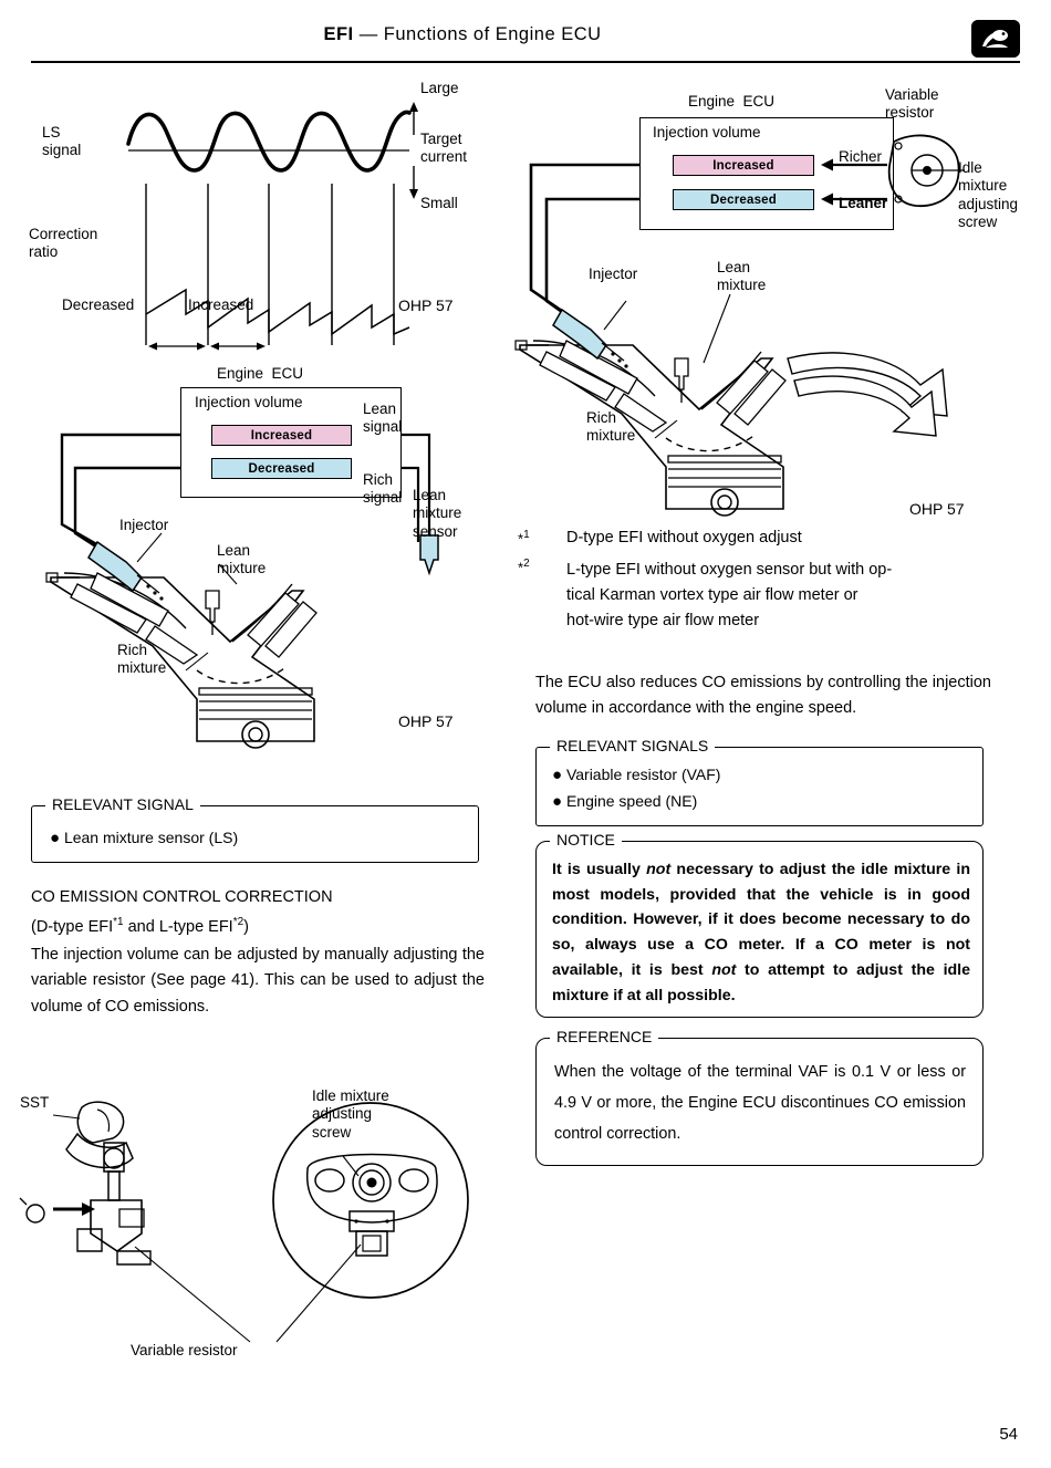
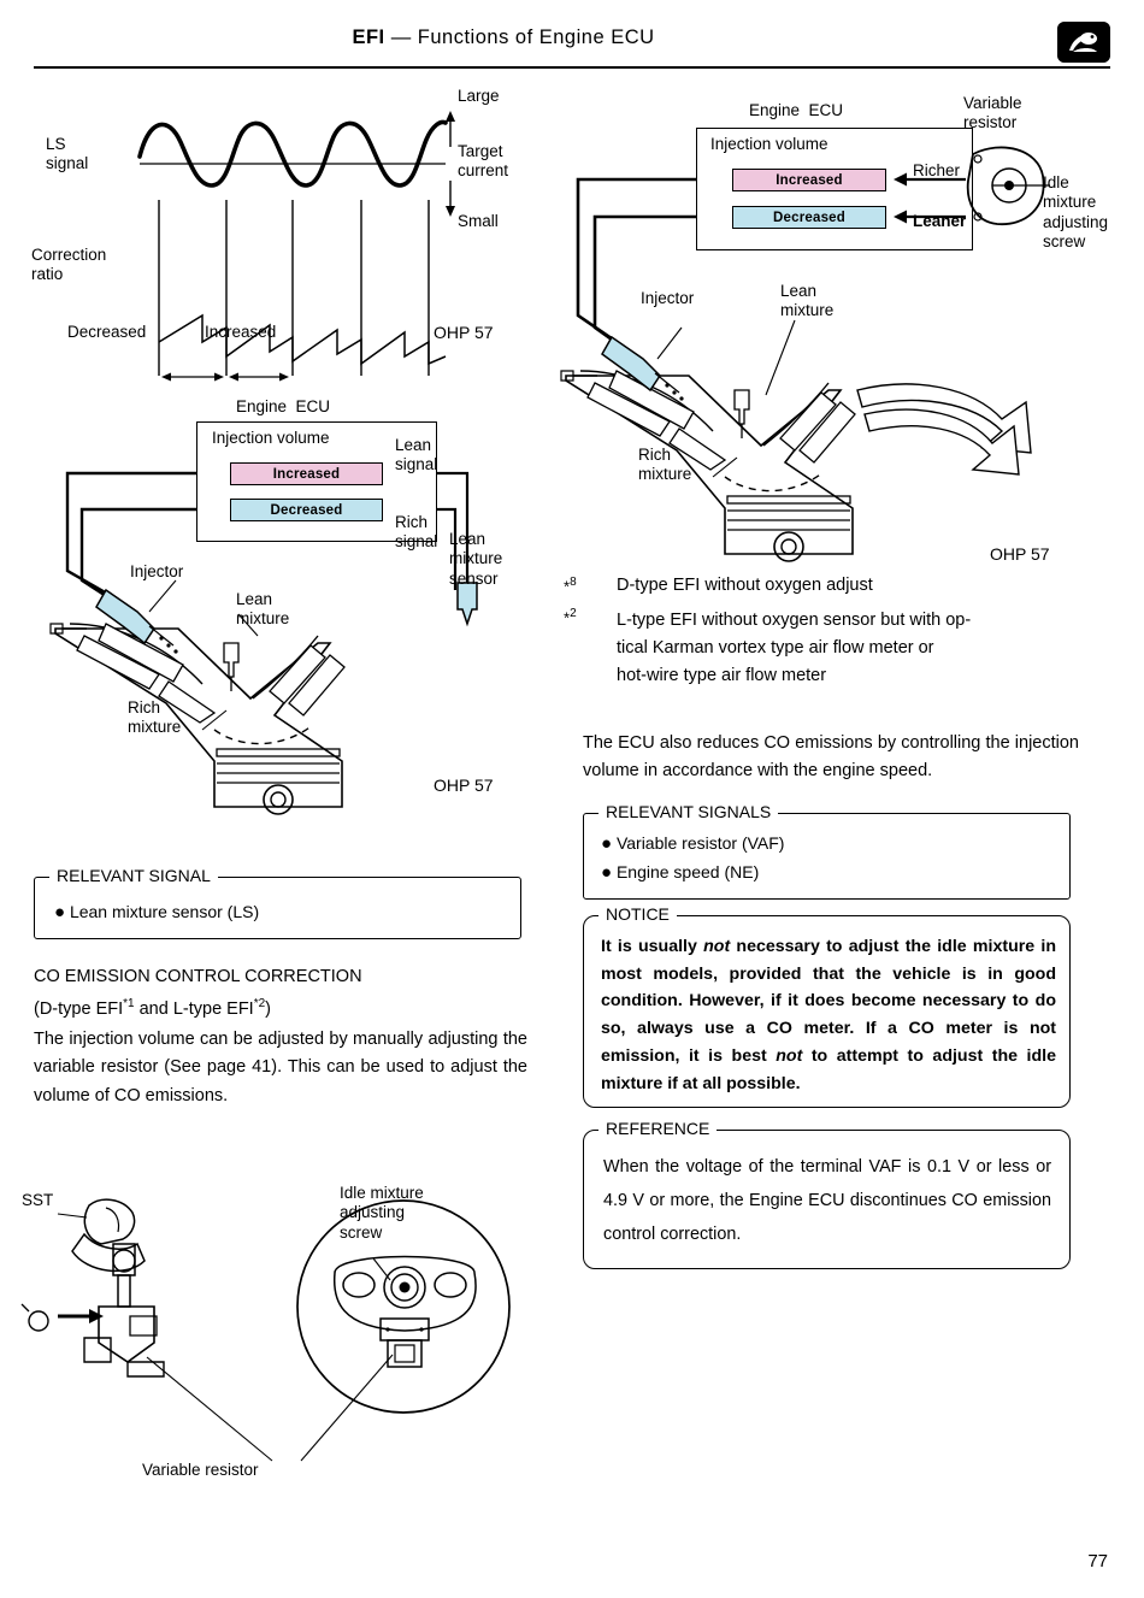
  EFI — Functions of Engine ECU
  LS
  signal
  Large
  Target
  current
  Small
  Correction
  ratio
  Decreased
  Increased
  OHP 57
  Engine ECU
  Injection volume
  Increased
  Decreased
  Lean
  signal
  Rich
  signal
  Lean
  mixture
  sensor
  Injector
  Lean
  mixture
  Rich
  mixture
  OHP 57
  RELEVANT SIGNAL
  ● Lean mixture sensor (LS)
  CO EMISSION CONTROL CORRECTION
  (D-type EFI*1 and L-type EFI*2)
  The injection volume can be adjusted by manually adjusting the variable resistor (See page 41). This can be used to adjust the volume of CO emissions.
  SST
  Idle mixture
  adjusting
  screw
  Variable resistor
  Engine ECU
  Injection volume
  Increased
  Decreased
  Variable
  resistor
  Richer
  Leaner
  Idle
  mixture
  adjusting
  screw
  Injector
  Lean
  mixture
  Rich
  mixture
  OHP 57
- *1
+ *8
  D-type EFI without oxygen adjust
  *2
  L-type EFI without oxygen sensor but with op-
  tical Karman vortex type air flow meter or
  hot-wire type air flow meter
  The ECU also reduces CO emissions by controlling the injection volume in accordance with the engine speed.
  RELEVANT SIGNALS
  ● Variable resistor (VAF)
  ● Engine speed (NE)
  NOTICE
- It is usually not necessary to adjust the idle mixture in most models, provided that the vehicle is in good condition. However, if it does become necessary to do so, always use a CO meter. If a CO meter is not available, it is best not to attempt to adjust the idle mixture if at all possible.
+ It is usually not necessary to adjust the idle mixture in most models, provided that the vehicle is in good condition. However, if it does become necessary to do so, always use a CO meter. If a CO meter is not emission, it is best not to attempt to adjust the idle mixture if at all possible.
  REFERENCE
  When the voltage of the terminal VAF is 0.1 V or less or 4.9 V or more, the Engine ECU discontinues CO emission control correction.
- 54
+ 77
